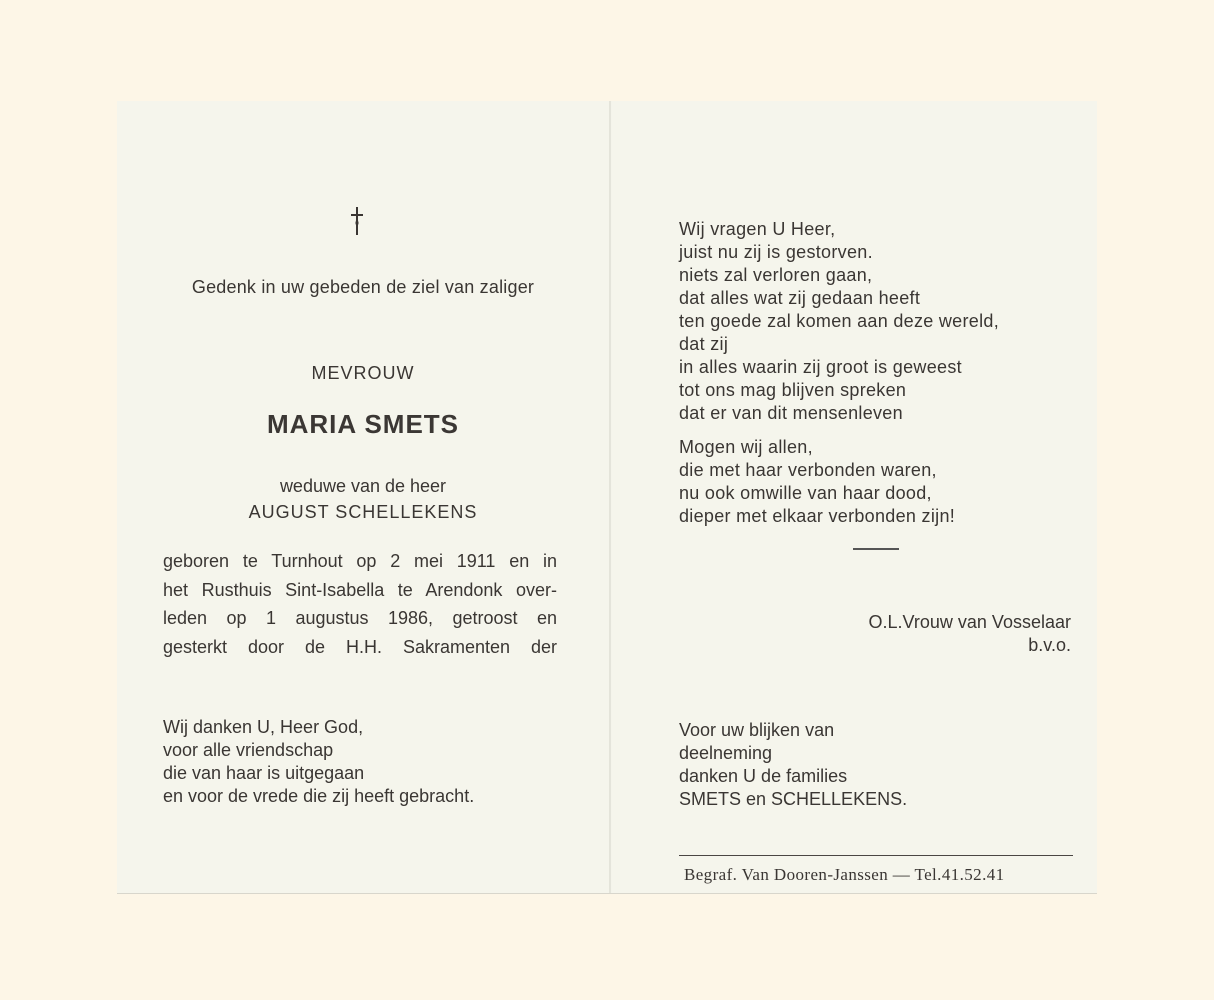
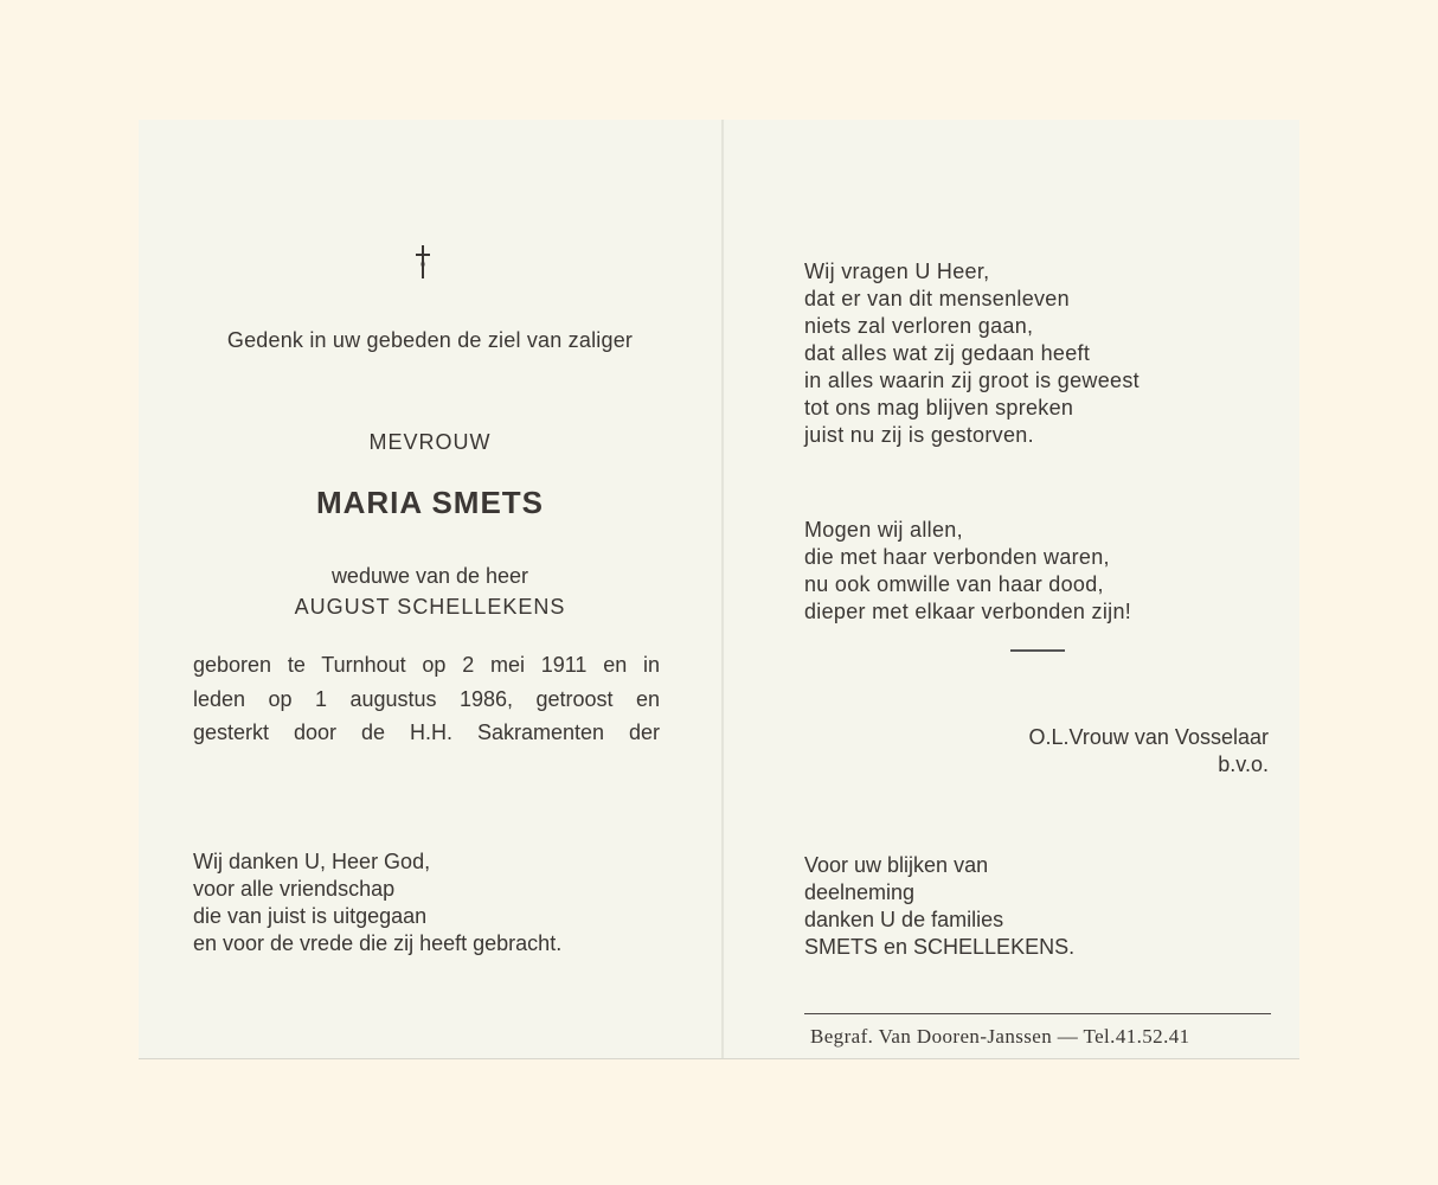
  Gedenk in uw gebeden de ziel van zaliger
  MEVROUW
  MARIA SMETS
  weduwe van de heer
  AUGUST SCHELLEKENS
  geboren te Turnhout op 2 mei 1911 en in
- het Rusthuis Sint-Isabella te Arendonk over-
  leden op 1 augustus 1986, getroost en
  gesterkt door de H.H. Sakramenten der
  Wij danken U, Heer God,
  voor alle vriendschap
- die van haar is uitgegaan
+ die van juist is uitgegaan
  en voor de vrede die zij heeft gebracht.
  Wij vragen U Heer,
- juist nu zij is gestorven.
+ dat er van dit mensenleven
  niets zal verloren gaan,
  dat alles wat zij gedaan heeft
- ten goede zal komen aan deze wereld,
- dat zij
  in alles waarin zij groot is geweest
  tot ons mag blijven spreken
- dat er van dit mensenleven
+ juist nu zij is gestorven.
  Mogen wij allen,
  die met haar verbonden waren,
  nu ook omwille van haar dood,
  dieper met elkaar verbonden zijn!
  O.L.Vrouw van Vosselaar
  b.v.o.
  Voor uw blijken van
  deelneming
  danken U de families
  SMETS en SCHELLEKENS.
  Begraf. Van Dooren-Janssen — Tel.41.52.41
